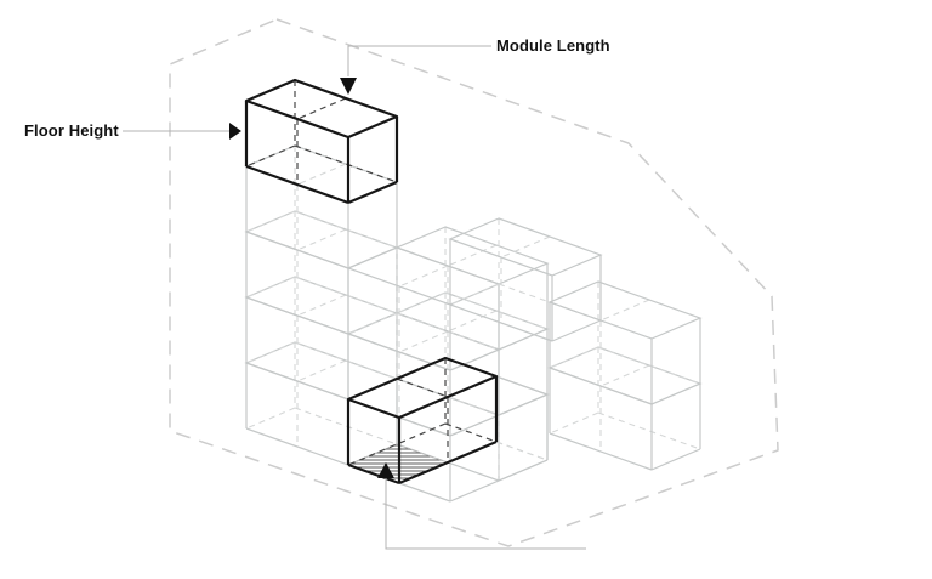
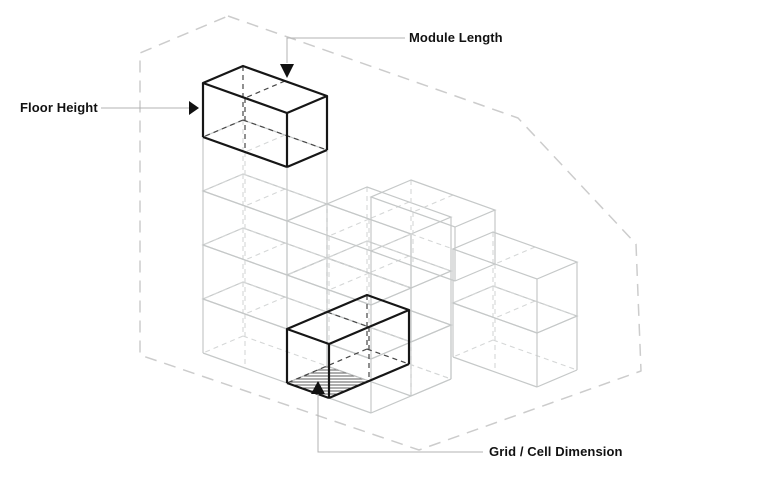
  Module Length
  Floor Height
+ Grid / Cell Dimension
